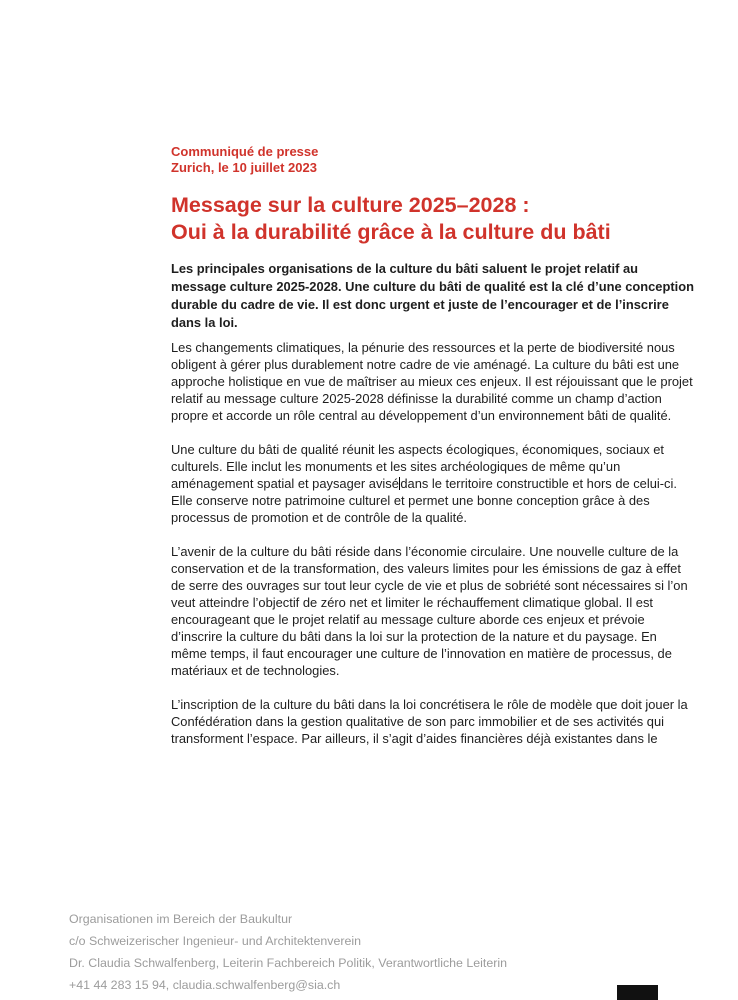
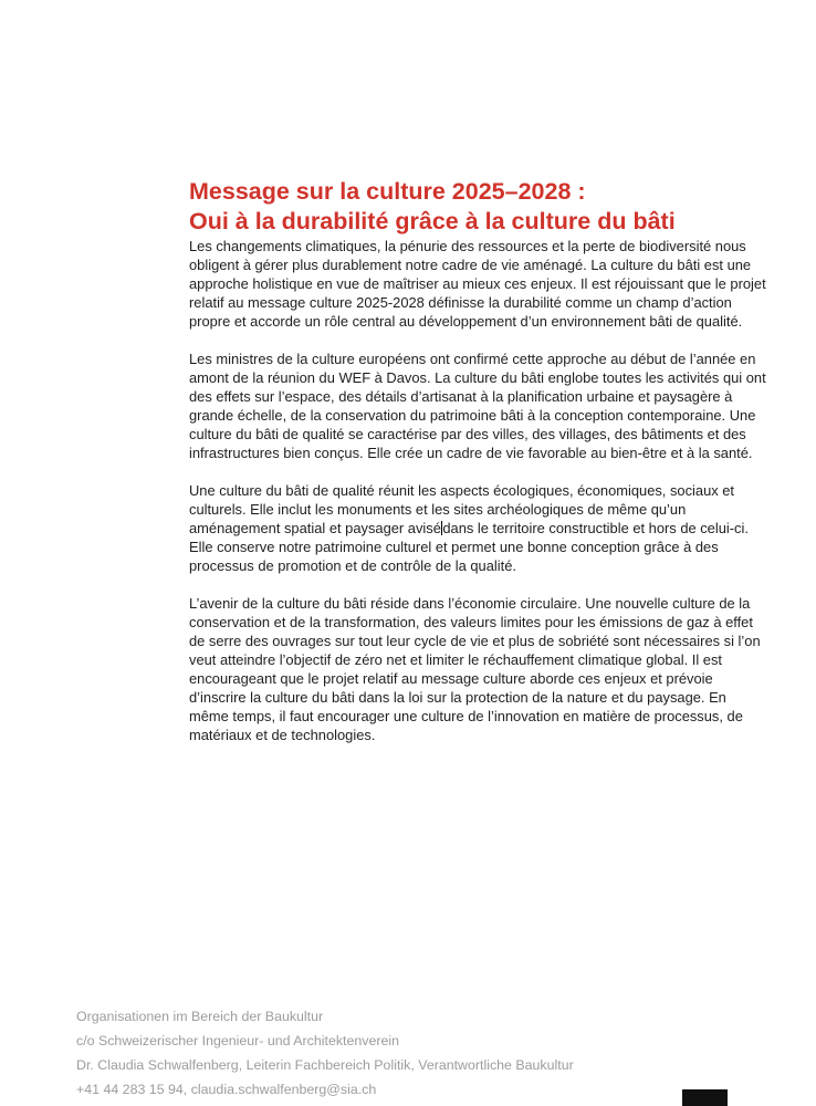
- Communiqué de presse
- Zurich, le 10 juillet 2023
  Message sur la culture 2025–2028 :
  Oui à la durabilité grâce à la culture du bâti
- Les principales organisations de la culture du bâti saluent le projet relatif au message culture 2025-2028. Une culture du bâti de qualité est la clé d’une conception durable du cadre de vie. Il est donc urgent et juste de l’encourager et de l’inscrire dans la loi.
  Les changements climatiques, la pénurie des ressources et la perte de biodiversité nous obligent à gérer plus durablement notre cadre de vie aménagé. La culture du bâti est une approche holistique en vue de maîtriser au mieux ces enjeux. Il est réjouissant que le projet relatif au message culture 2025-2028 définisse la durabilité comme un champ d’action propre et accorde un rôle central au développement d’un environnement bâti de qualité.
+ Les ministres de la culture européens ont confirmé cette approche au début de l’année en amont de la réunion du WEF à Davos. La culture du bâti englobe toutes les activités qui ont des effets sur l’espace, des détails d’artisanat à la planification urbaine et paysagère à grande échelle, de la conservation du patrimoine bâti à la conception contemporaine. Une culture du bâti de qualité se caractérise par des villes, des villages, des bâtiments et des infrastructures bien conçus. Elle crée un cadre de vie favorable au bien-être et à la santé.
  Une culture du bâti de qualité réunit les aspects écologiques, économiques, sociaux et culturels. Elle inclut les monuments et les sites archéologiques de même qu’un aménagement spatial et paysager avisédans le territoire constructible et hors de celui-ci. Elle conserve notre patrimoine culturel et permet une bonne conception grâce à des processus de promotion et de contrôle de la qualité.
  L’avenir de la culture du bâti réside dans l’économie circulaire. Une nouvelle culture de la conservation et de la transformation, des valeurs limites pour les émissions de gaz à effet de serre des ouvrages sur tout leur cycle de vie et plus de sobriété sont nécessaires si l’on veut atteindre l’objectif de zéro net et limiter le réchauffement climatique global. Il est encourageant que le projet relatif au message culture aborde ces enjeux et prévoie d’inscrire la culture du bâti dans la loi sur la protection de la nature et du paysage. En même temps, il faut encourager une culture de l’innovation en matière de processus, de matériaux et de technologies.
- L’inscription de la culture du bâti dans la loi concrétisera le rôle de modèle que doit jouer la Confédération dans la gestion qualitative de son parc immobilier et de ses activités qui transforment l’espace. Par ailleurs, il s’agit d’aides financières déjà existantes dans le
  Organisationen im Bereich der Baukultur
  c/o Schweizerischer Ingenieur- und Architektenverein
- Dr. Claudia Schwalfenberg, Leiterin Fachbereich Politik, Verantwortliche Leiterin
+ Dr. Claudia Schwalfenberg, Leiterin Fachbereich Politik, Verantwortliche Baukultur
  +41 44 283 15 94, claudia.schwalfenberg@sia.ch
